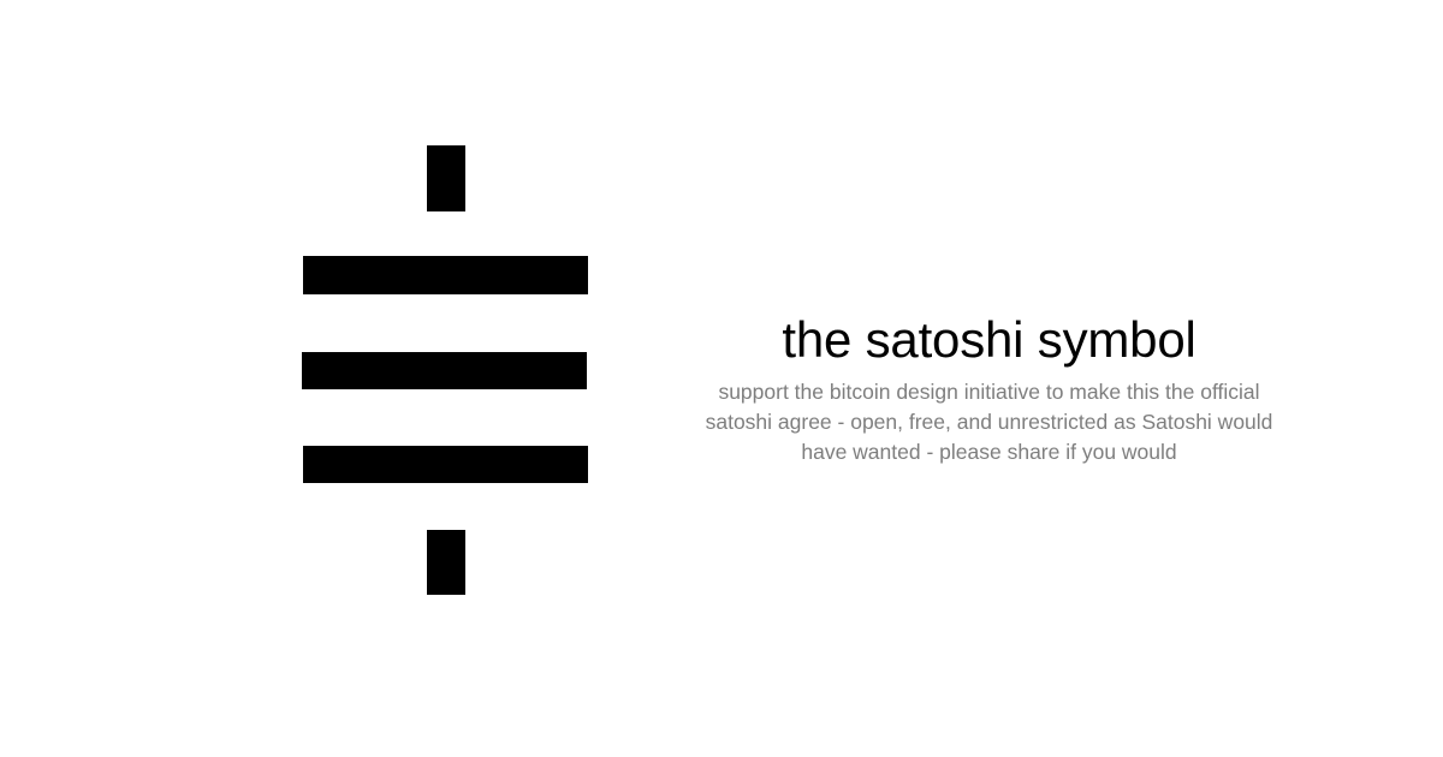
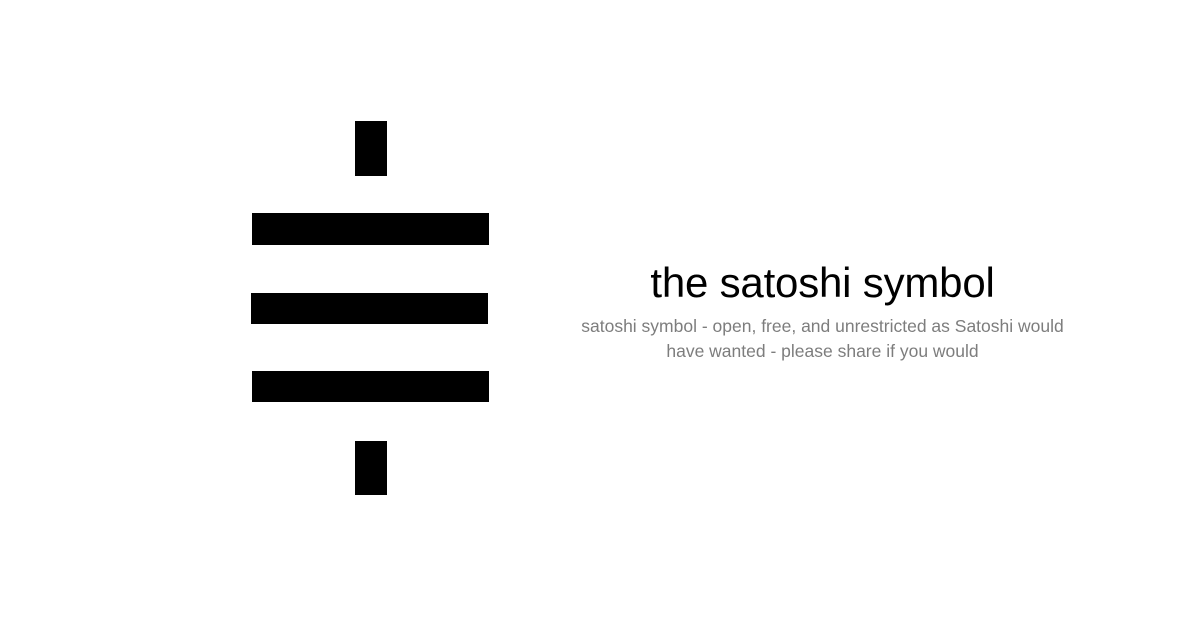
  the satoshi symbol
- support the bitcoin design initiative to make this the official
- satoshi agree - open, free, and unrestricted as Satoshi would
+ satoshi symbol - open, free, and unrestricted as Satoshi would
  have wanted - please share if you would
